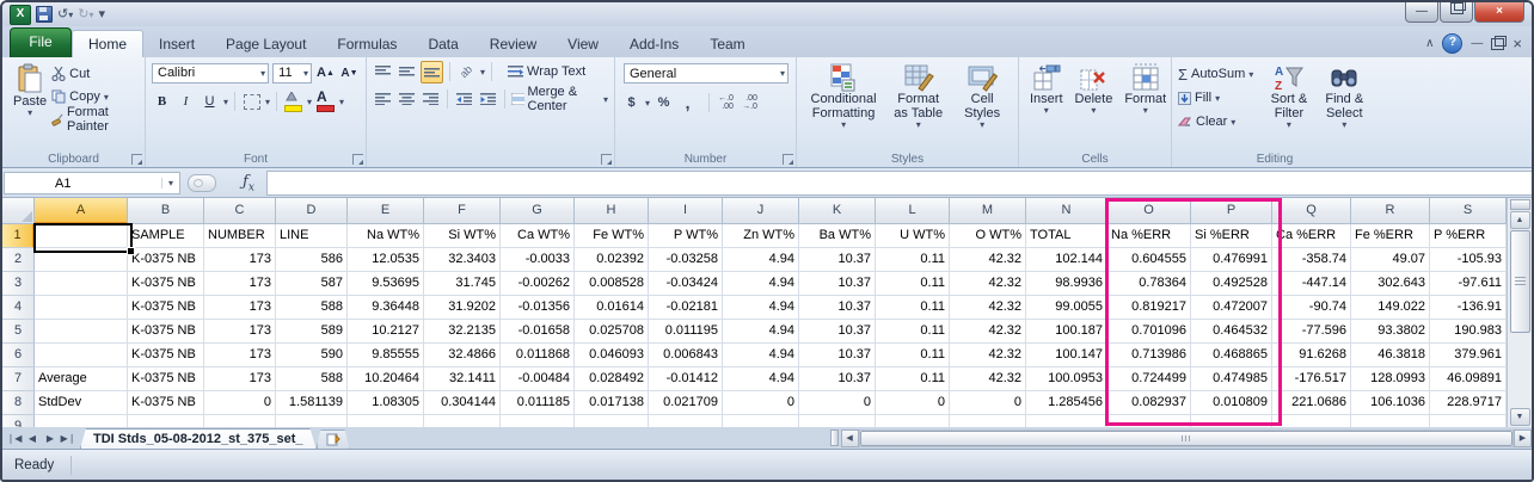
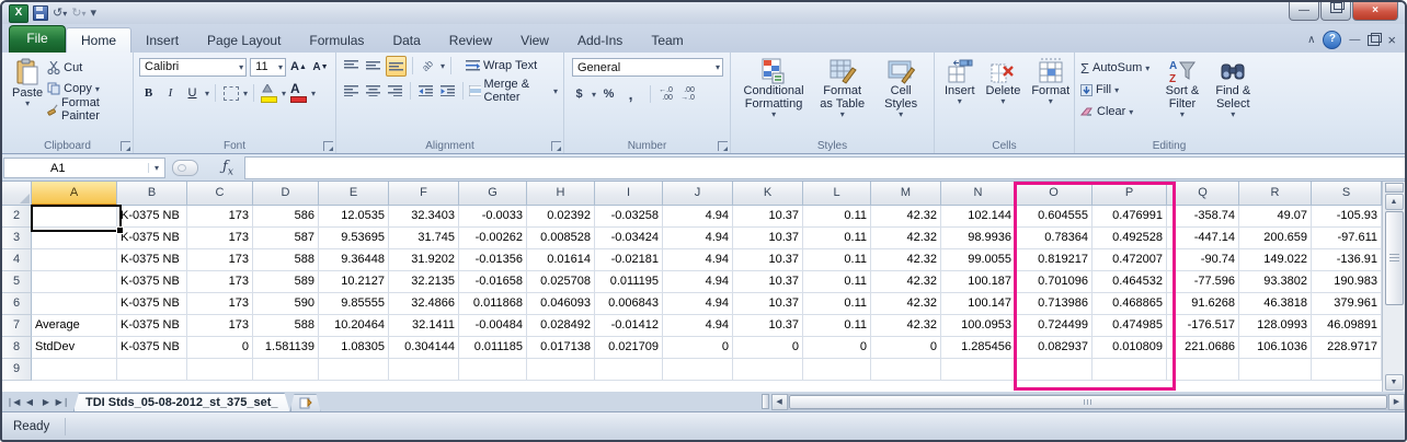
  X
  ↺▾
  ↻▾
  ▾
  —
  ×
  File
  Home
  Insert
  Page Layout
  Formulas
  Data
  Review
  View
  Add-Ins
  Team
  ∧
  ?
  —
  ×
  Paste
  ▾
  Cut
  Copy
  ▾
  Format Painter
  Clipboard
  Calibri
  ▾
  11
  ▾
  A
  A
  B
  I
  U
  ▾
  ▾
  ▾
  A
  ▾
  Font
  ▾
  Wrap Text
  Merge & Center
  ▾
+ Alignment
  General
  ▾
  $
  ▾
  %
  ,
  Number
  Conditional Formatting
  ▾
  Format as Table
  ▾
  Cell Styles
  ▾
  Styles
  Insert
  ▾
  Delete
  ▾
  Format
  ▾
  Cells
  Σ
  AutoSum
  ▾
  Fill
  ▾
  Clear
  ▾
  A
  Z
  Sort & Filter
  ▾
  Find & Select
  ▾
  Editing
  A1
  ▾
  ƒx
  A
  B
  C
  D
  E
  F
  G
  H
  I
  J
  K
  L
  M
  N
  O
  P
  Q
  R
  S
- 1
- SAMPLE
- NUMBER
- LINE
- Na WT%
- Si WT%
- Ca WT%
- Fe WT%
- P WT%
- Zn WT%
- Ba WT%
- U WT%
- O WT%
- TOTAL
- Na %ERR
- Si %ERR
- Ca %ERR
- Fe %ERR
- P %ERR
  2
  K-0375 NB
  173
  586
  12.0535
  32.3403
  -0.0033
  0.02392
  -0.03258
  4.94
  10.37
  0.11
  42.32
  102.144
  0.604555
  0.476991
  -358.74
  49.07
  -105.93
  3
  K-0375 NB
  173
  587
  9.53695
  31.745
  -0.00262
  0.008528
  -0.03424
  4.94
  10.37
  0.11
  42.32
  98.9936
  0.78364
  0.492528
  -447.14
- 302.643
+ 200.659
  -97.611
  4
  K-0375 NB
  173
  588
  9.36448
  31.9202
  -0.01356
  0.01614
  -0.02181
  4.94
  10.37
  0.11
  42.32
  99.0055
  0.819217
  0.472007
  -90.74
  149.022
  -136.91
  5
  K-0375 NB
  173
  589
  10.2127
  32.2135
  -0.01658
  0.025708
  0.011195
  4.94
  10.37
  0.11
  42.32
  100.187
  0.701096
  0.464532
  -77.596
  93.3802
  190.983
  6
  K-0375 NB
  173
  590
  9.85555
  32.4866
  0.011868
  0.046093
  0.006843
  4.94
  10.37
  0.11
  42.32
  100.147
  0.713986
  0.468865
  91.6268
  46.3818
  379.961
  7
  Average
  K-0375 NB
  173
  588
  10.20464
  32.1411
  -0.00484
  0.028492
  -0.01412
  4.94
  10.37
  0.11
  42.32
  100.0953
  0.724499
  0.474985
  -176.517
  128.0993
  46.09891
  8
  StdDev
  K-0375 NB
  0
  1.581139
  1.08305
  0.304144
  0.011185
  0.017138
  0.021709
  0
  0
  0
  0
  1.285456
  0.082937
  0.010809
  221.0686
  106.1036
  228.9717
  9
  ❘◀
  ◀
  ▶
  ▶❘
  TDI Stds_05-08-2012_st_375_set_
  Ready
